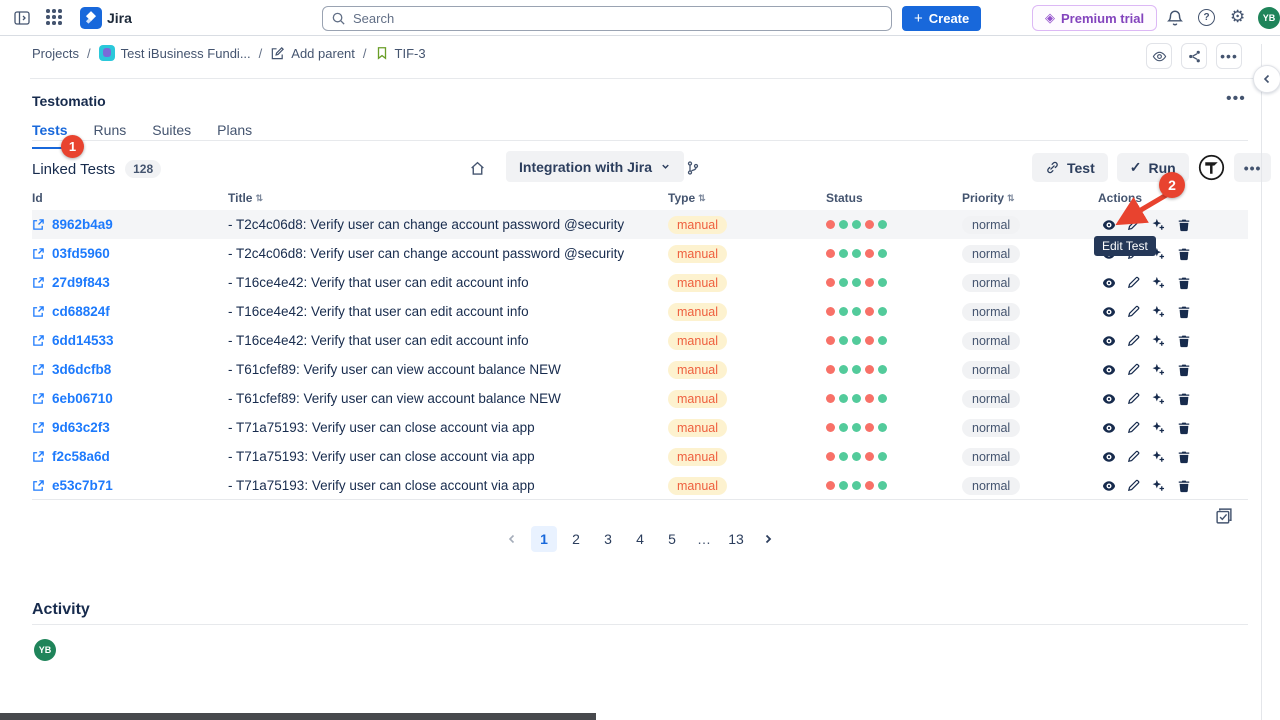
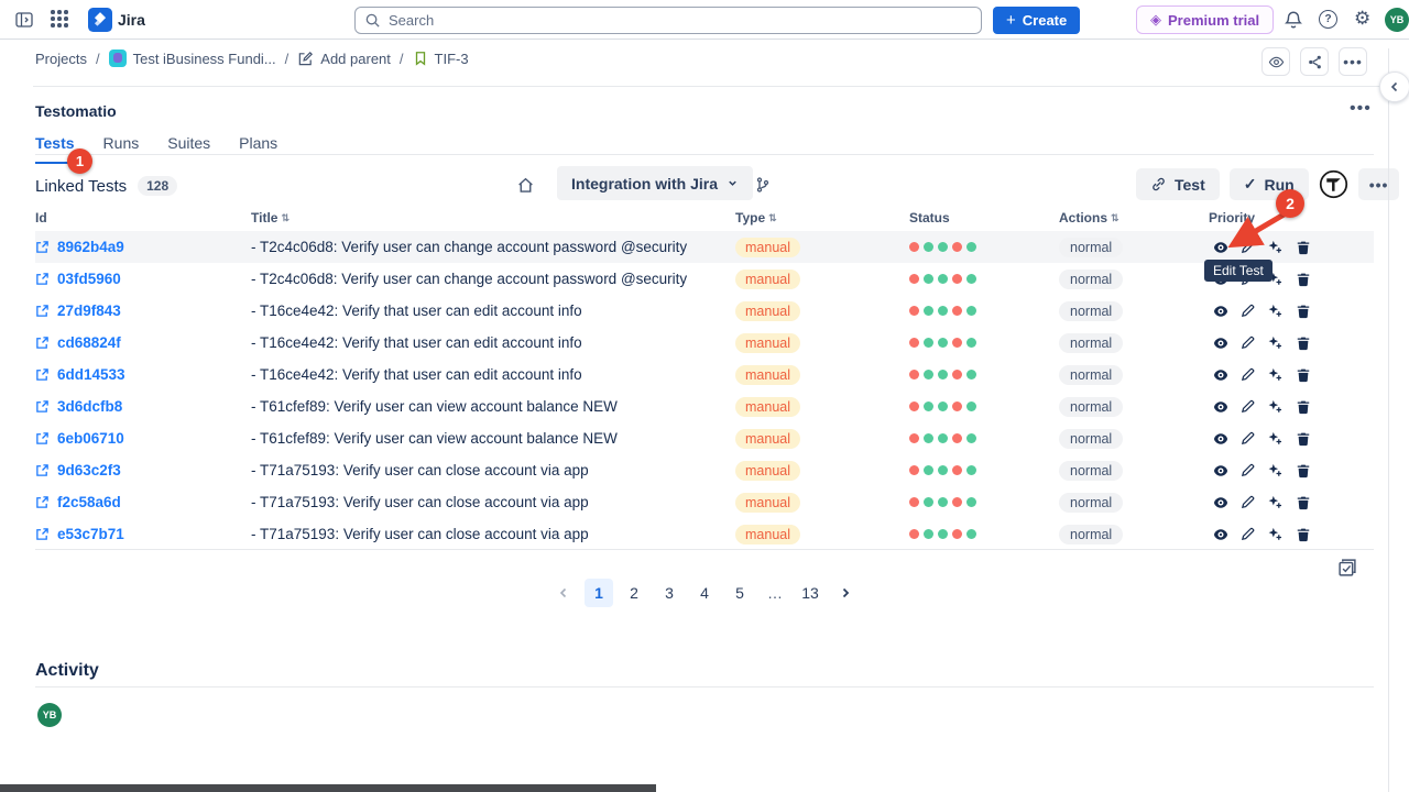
  Jira
  Search
  +
  Create
  ◈
  Premium trial
  ?
  ⚙
  YB
  Projects
  /
  Test iBusiness Fundi...
  /
  Add parent
  /
  TIF-3
  •••
  Testomatio
  •••
  Tests
  Runs
  Suites
  Plans
  Linked Tests
  128
  Integration with Jira
  Test
  ✓
  Run
  •••
  Id
  Title
  ⇅
  Type
  ⇅
  Status
- Priority
+ Actions
  ⇅
- Actions
+ Priority
  8962b4a9
  - T2c4c06d8: Verify user can change account password @security
  manual
  normal
  03fd5960
  - T2c4c06d8: Verify user can change account password @security
  manual
  normal
  27d9f843
  - T16ce4e42: Verify that user can edit account info
  manual
  normal
  cd68824f
  - T16ce4e42: Verify that user can edit account info
  manual
  normal
  6dd14533
  - T16ce4e42: Verify that user can edit account info
  manual
  normal
  3d6dcfb8
  - T61cfef89: Verify user can view account balance NEW
  manual
  normal
  6eb06710
  - T61cfef89: Verify user can view account balance NEW
  manual
  normal
  9d63c2f3
  - T71a75193: Verify user can close account via app
  manual
  normal
  f2c58a6d
  - T71a75193: Verify user can close account via app
  manual
  normal
  e53c7b71
  - T71a75193: Verify user can close account via app
  manual
  normal
  1
  2
  3
  4
  5
  …
  13
  Activity
  YB
  1
  2
  Edit Test
